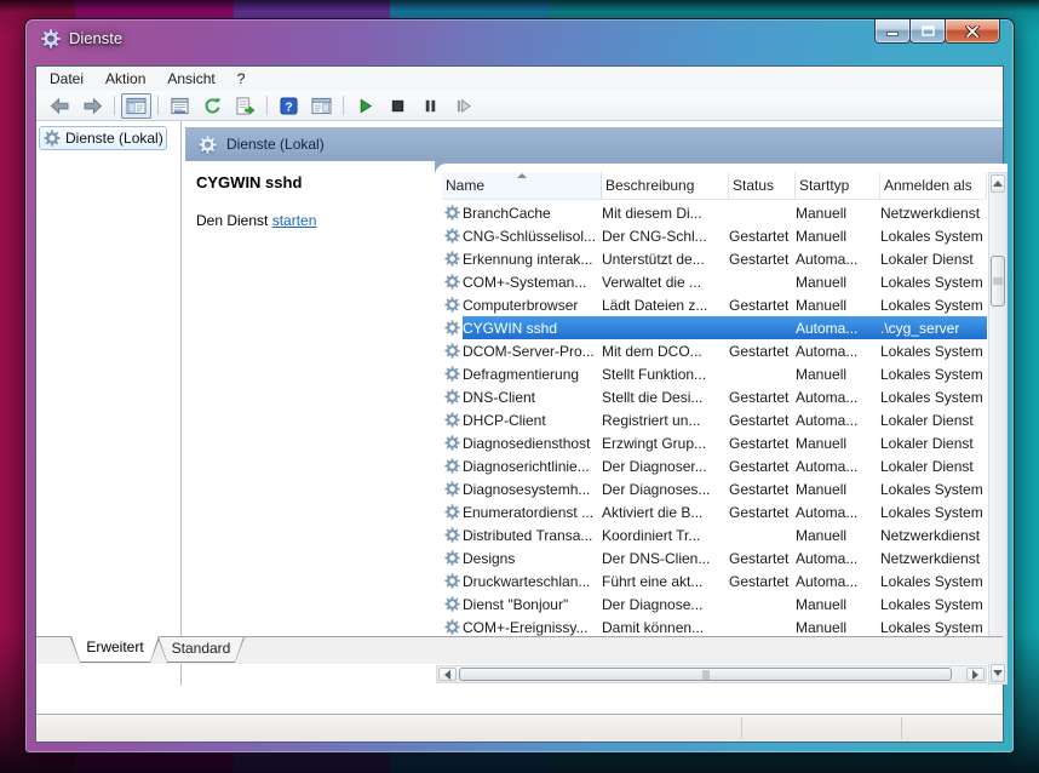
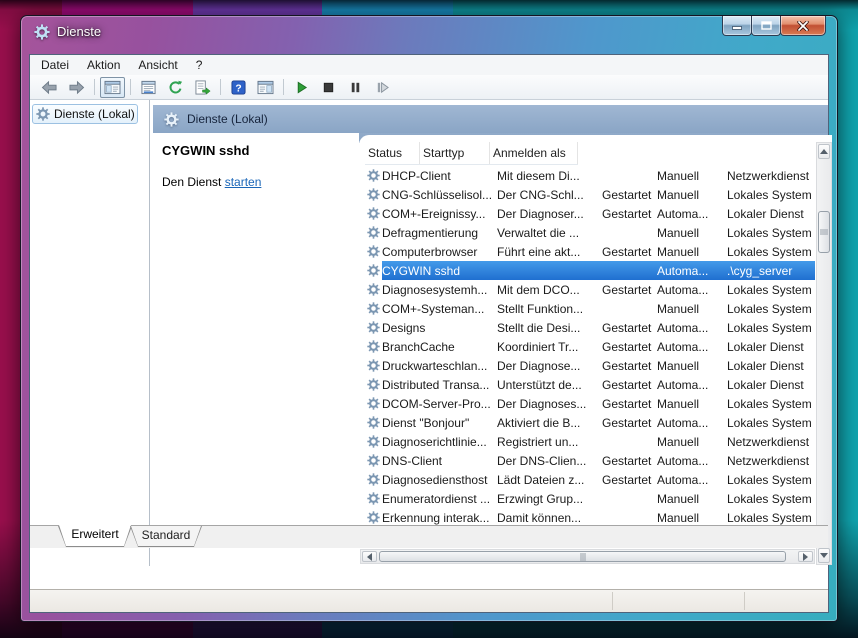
  Dienste
  Datei
  Aktion
  Ansicht
  ?
  ?
  Dienste (Lokal)
  Dienste (Lokal)
  CYGWIN sshd
  Den Dienst starten
- Name
- Beschreibung
  Status
  Starttyp
  Anmelden als
- BranchCache
+ DHCP-Client
  Mit diesem Di...
  Manuell
  Netzwerkdienst
  CNG-Schlüsselisol...
  Der CNG-Schl...
  Gestartet
  Manuell
  Lokales System
- Erkennung interak...
+ COM+-Ereignissy...
- Unterstützt de...
+ Der Diagnoser...
  Gestartet
  Automa...
  Lokaler Dienst
- COM+-Systeman...
+ Defragmentierung
  Verwaltet die ...
  Manuell
  Lokales System
  Computerbrowser
- Lädt Dateien z...
+ Führt eine akt...
  Gestartet
  Manuell
  Lokales System
  CYGWIN sshd
  Automa...
  .\cyg_server
- DCOM-Server-Pro...
+ Diagnosesystemh...
  Mit dem DCO...
  Gestartet
  Automa...
  Lokales System
- Defragmentierung
+ COM+-Systeman...
  Stellt Funktion...
  Manuell
  Lokales System
- DNS-Client
+ Designs
  Stellt die Desi...
  Gestartet
  Automa...
  Lokales System
- DHCP-Client
+ BranchCache
- Registriert un...
+ Koordiniert Tr...
  Gestartet
  Automa...
  Lokaler Dienst
- Diagnosediensthost
+ Druckwarteschlan...
- Erzwingt Grup...
+ Der Diagnose...
  Gestartet
  Manuell
  Lokaler Dienst
- Diagnoserichtlinie...
+ Distributed Transa...
- Der Diagnoser...
+ Unterstützt de...
  Gestartet
  Automa...
  Lokaler Dienst
- Diagnosesystemh...
+ DCOM-Server-Pro...
  Der Diagnoses...
  Gestartet
  Manuell
  Lokales System
- Enumeratordienst ...
+ Dienst "Bonjour"
  Aktiviert die B...
  Gestartet
  Automa...
  Lokales System
- Distributed Transa...
+ Diagnoserichtlinie...
- Koordiniert Tr...
+ Registriert un...
  Manuell
  Netzwerkdienst
- Designs
+ DNS-Client
  Der DNS-Clien...
  Gestartet
  Automa...
  Netzwerkdienst
- Druckwarteschlan...
+ Diagnosediensthost
- Führt eine akt...
+ Lädt Dateien z...
  Gestartet
  Automa...
  Lokales System
- Dienst "Bonjour"
+ Enumeratordienst ...
- Der Diagnose...
+ Erzwingt Grup...
  Manuell
  Lokales System
- COM+-Ereignissy...
+ Erkennung interak...
  Damit können...
  Manuell
  Lokales System
  Erweitert
  Standard
